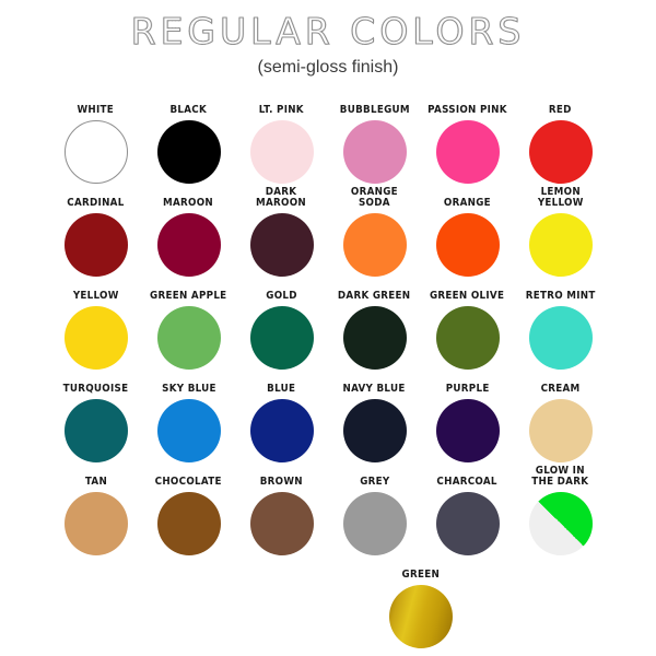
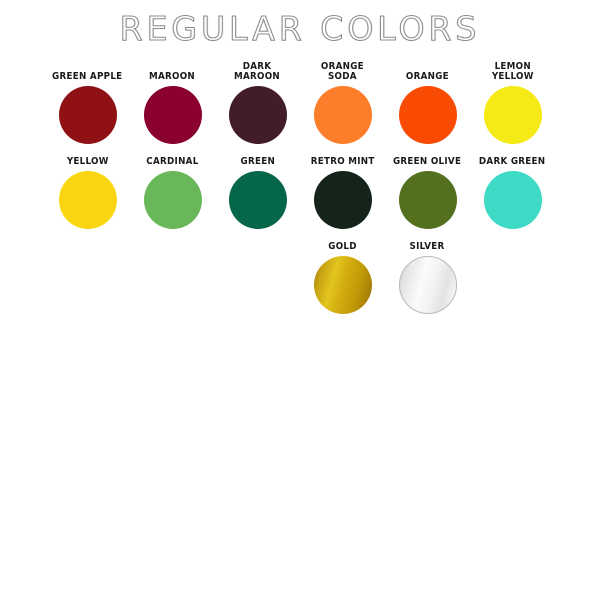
  REGULAR COLORS
- (semi-gloss finish)
- WHITE
- BLACK
- LT. PINK
- BUBBLEGUM
- PASSION PINK
- RED
- CARDINAL
+ GREEN APPLE
  MAROON
  DARK
  MAROON
  ORANGE
  SODA
  ORANGE
  LEMON
  YELLOW
  YELLOW
- GREEN APPLE
+ CARDINAL
- GOLD
+ GREEN
- DARK GREEN
+ RETRO MINT
  GREEN OLIVE
- RETRO MINT
+ DARK GREEN
- TURQUOISE
- SKY BLUE
- BLUE
- NAVY BLUE
- PURPLE
- CREAM
- TAN
- CHOCOLATE
- BROWN
- GREY
- CHARCOAL
- GLOW IN
- THE DARK
- GREEN
+ GOLD
+ SILVER
